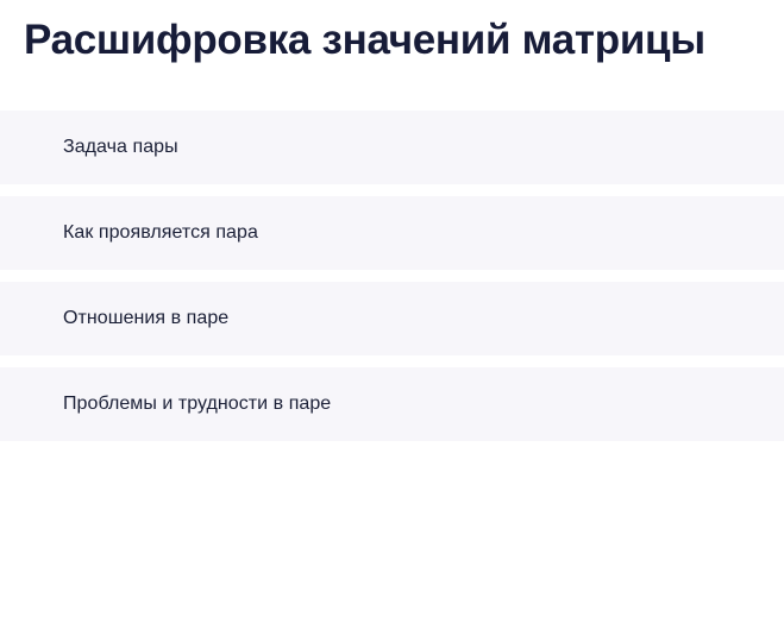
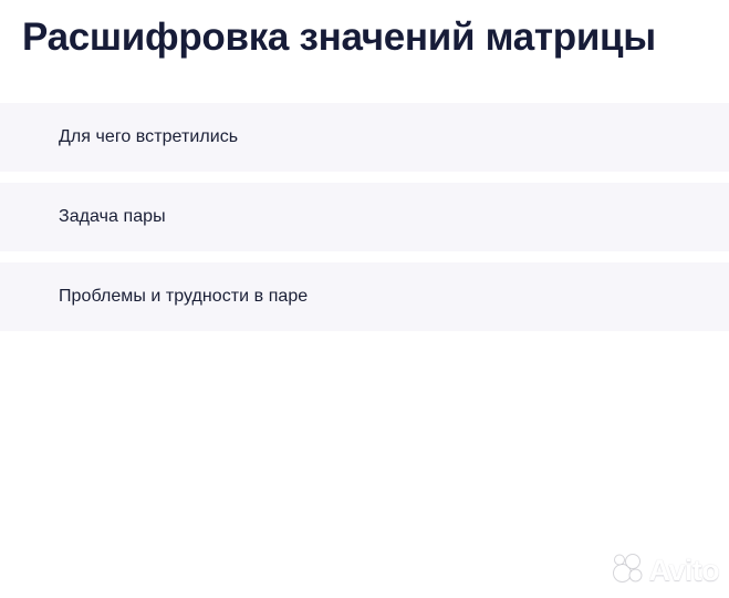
  Расшифровка значений матрицы
+ Для чего встретились
  Задача пары
- Как проявляется пара
- Отношения в паре
  Проблемы и трудности в паре
+ Avito
